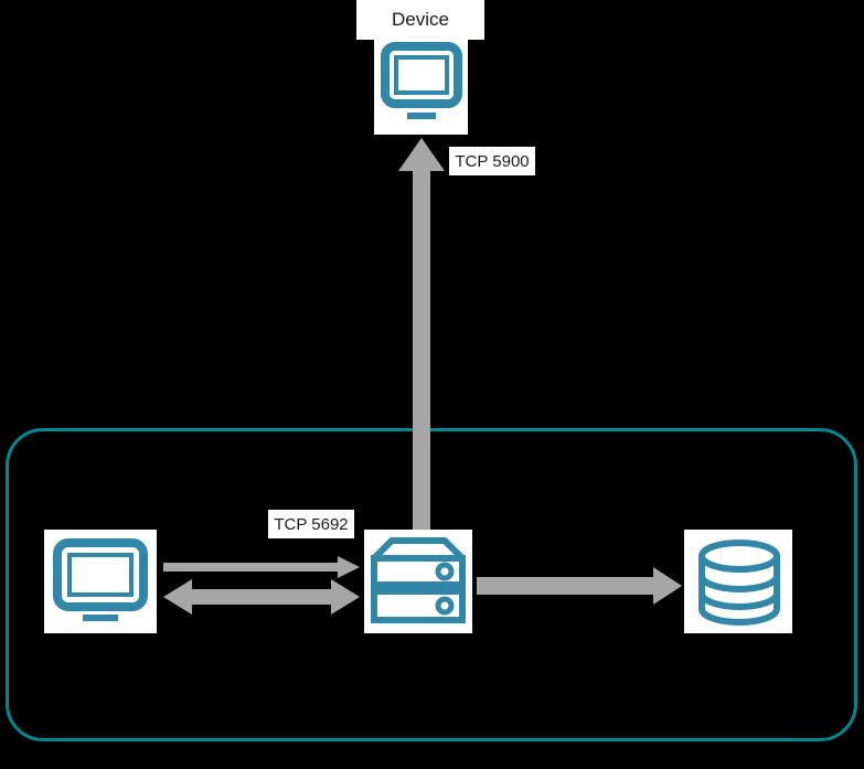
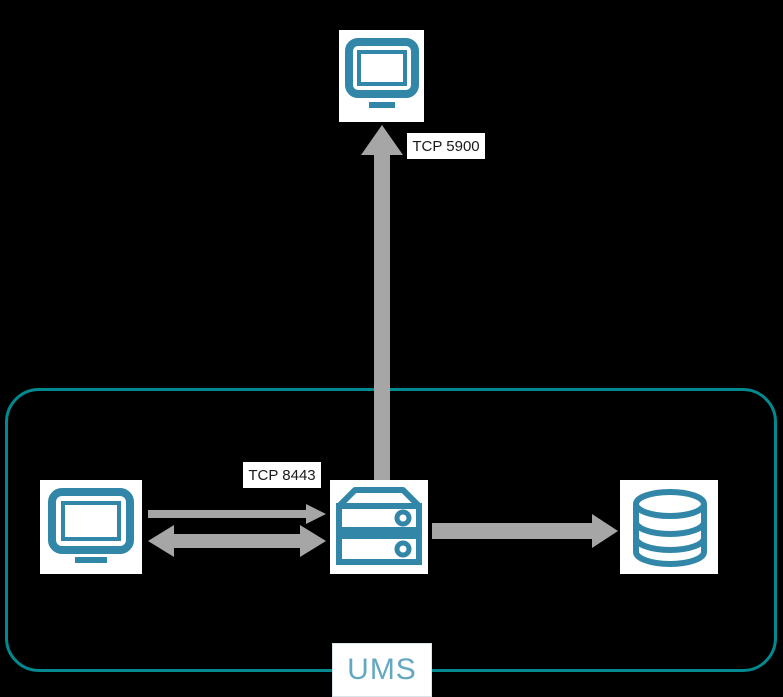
- Device
  TCP 5900
- TCP 5692
+ TCP 8443
+ UMS
